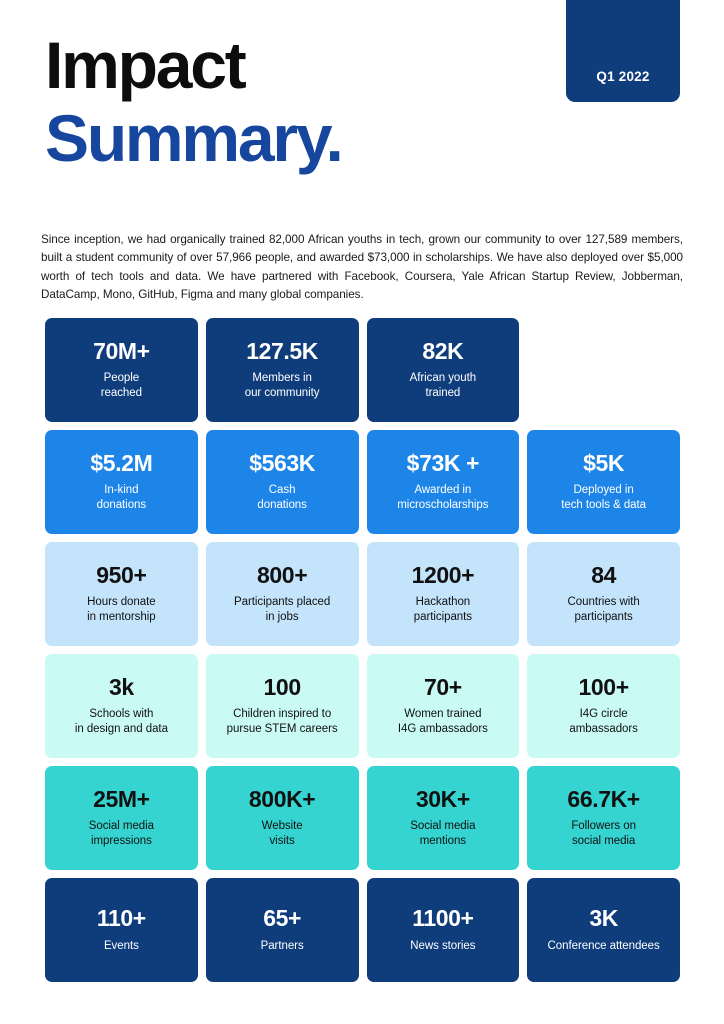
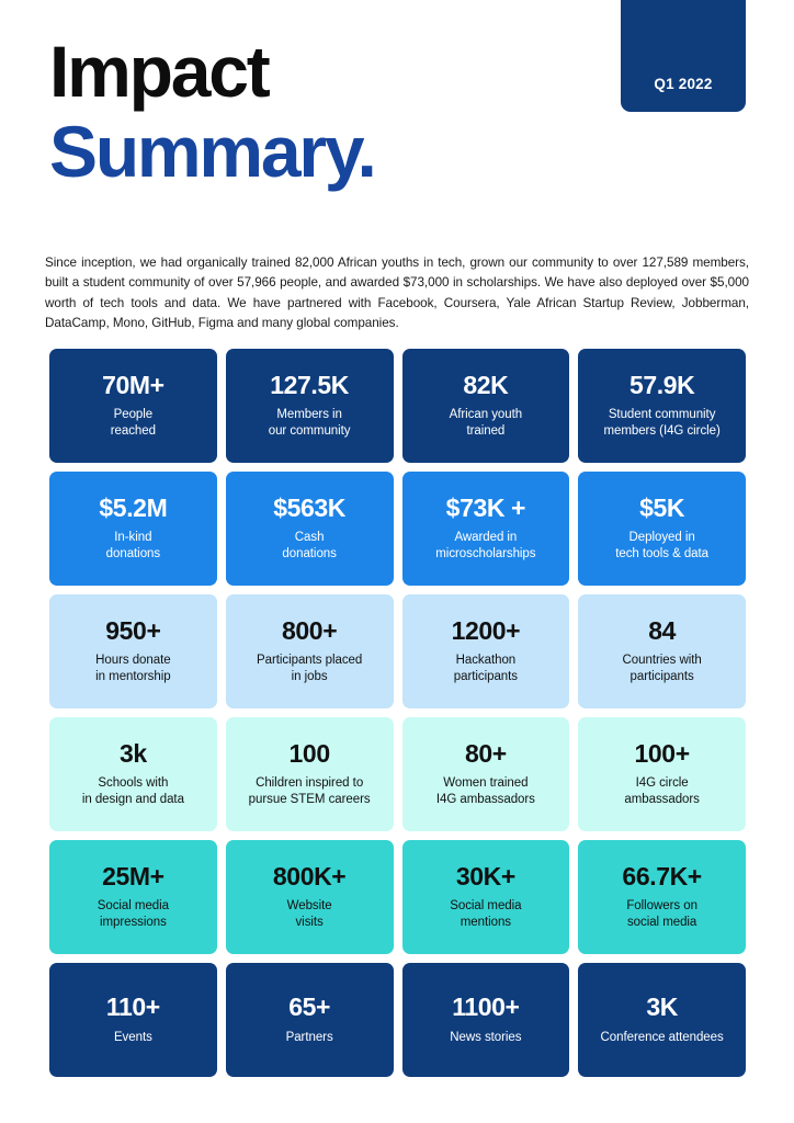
  Impact
  Summary.
  Q1 2022
  Since inception, we had organically trained 82,000 African youths in tech, grown our community to over 127,589 members, built a student community of over 57,966 people, and awarded $73,000 in scholarships. We have also deployed over $5,000 worth of tech tools and data. We have partnered with Facebook, Coursera, Yale African Startup Review, Jobberman, DataCamp, Mono, GitHub, Figma and many global companies.
  70M+
  People
  reached
  127.5K
  Members in
  our community
  82K
  African youth
  trained
+ 57.9K
+ Student community
+ members (I4G circle)
  $5.2M
  In-kind
  donations
  $563K
  Cash
  donations
  $73K +
  Awarded in
  microscholarships
  $5K
  Deployed in
  tech tools & data
  950+
  Hours donate
  in mentorship
  800+
  Participants placed
  in jobs
  1200+
  Hackathon
  participants
  84
  Countries with
  participants
  3k
  Schools with
  in design and data
  100
  Children inspired to
  pursue STEM careers
- 70+
+ 80+
  Women trained
  I4G ambassadors
  100+
  I4G circle
  ambassadors
  25M+
  Social media
  impressions
  800K+
  Website
  visits
  30K+
  Social media
  mentions
  66.7K+
  Followers on
  social media
  110+
  Events
  65+
  Partners
  1100+
  News stories
  3K
  Conference attendees
